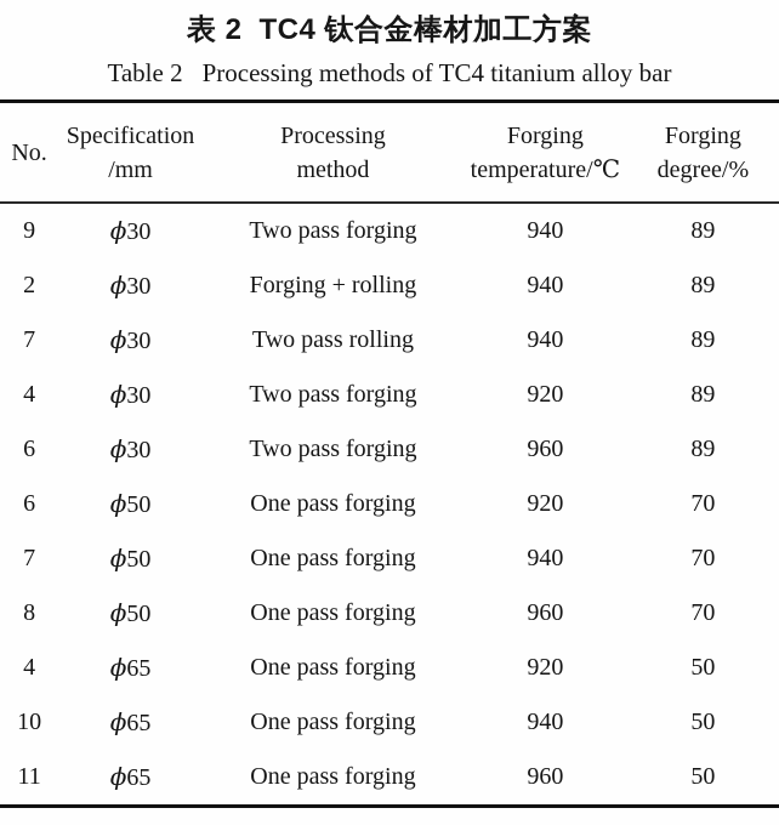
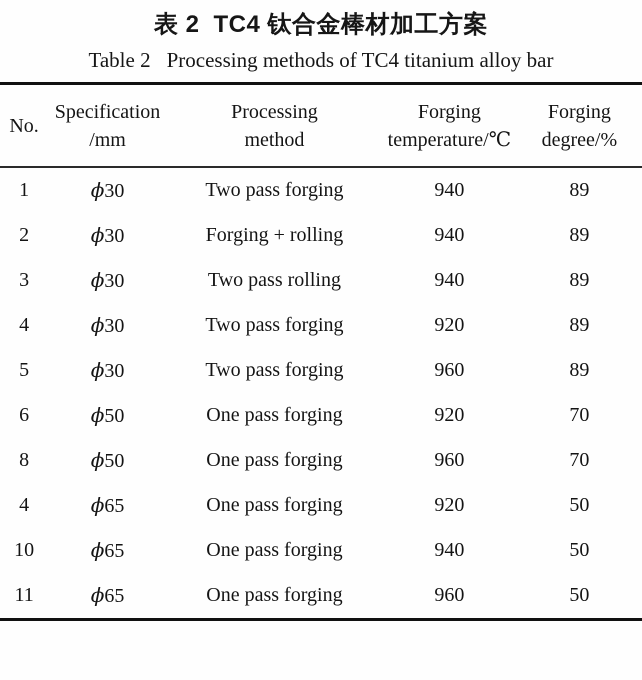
  表 2 TC4 钛合金棒材加工方案
  Table 2 Processing methods of TC4 titanium alloy bar
  No.	Specification /mm	Processing method	Forging temperature/℃	Forging degree/%
- 9	ϕ30	Two pass forging	940	89
+ 1	ϕ30	Two pass forging	940	89
  2	ϕ30	Forging + rolling	940	89
- 7	ϕ30	Two pass rolling	940	89
+ 3	ϕ30	Two pass rolling	940	89
  4	ϕ30	Two pass forging	920	89
- 6	ϕ30	Two pass forging	960	89
+ 5	ϕ30	Two pass forging	960	89
  6	ϕ50	One pass forging	920	70
- 7	ϕ50	One pass forging	940	70
  8	ϕ50	One pass forging	960	70
  4	ϕ65	One pass forging	920	50
  10	ϕ65	One pass forging	940	50
  11	ϕ65	One pass forging	960	50
